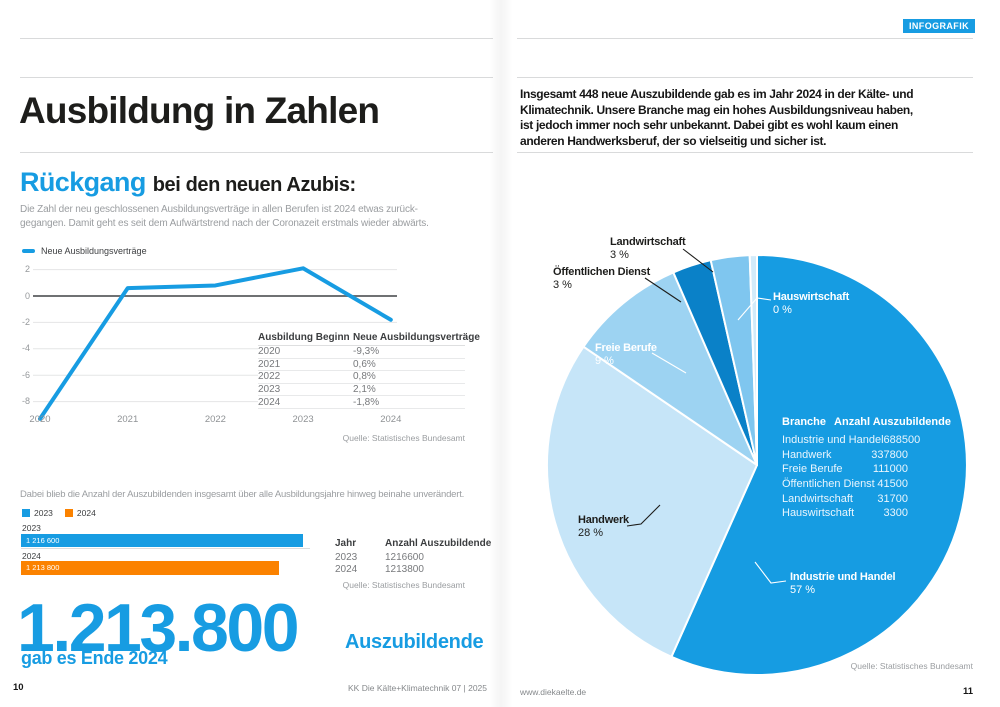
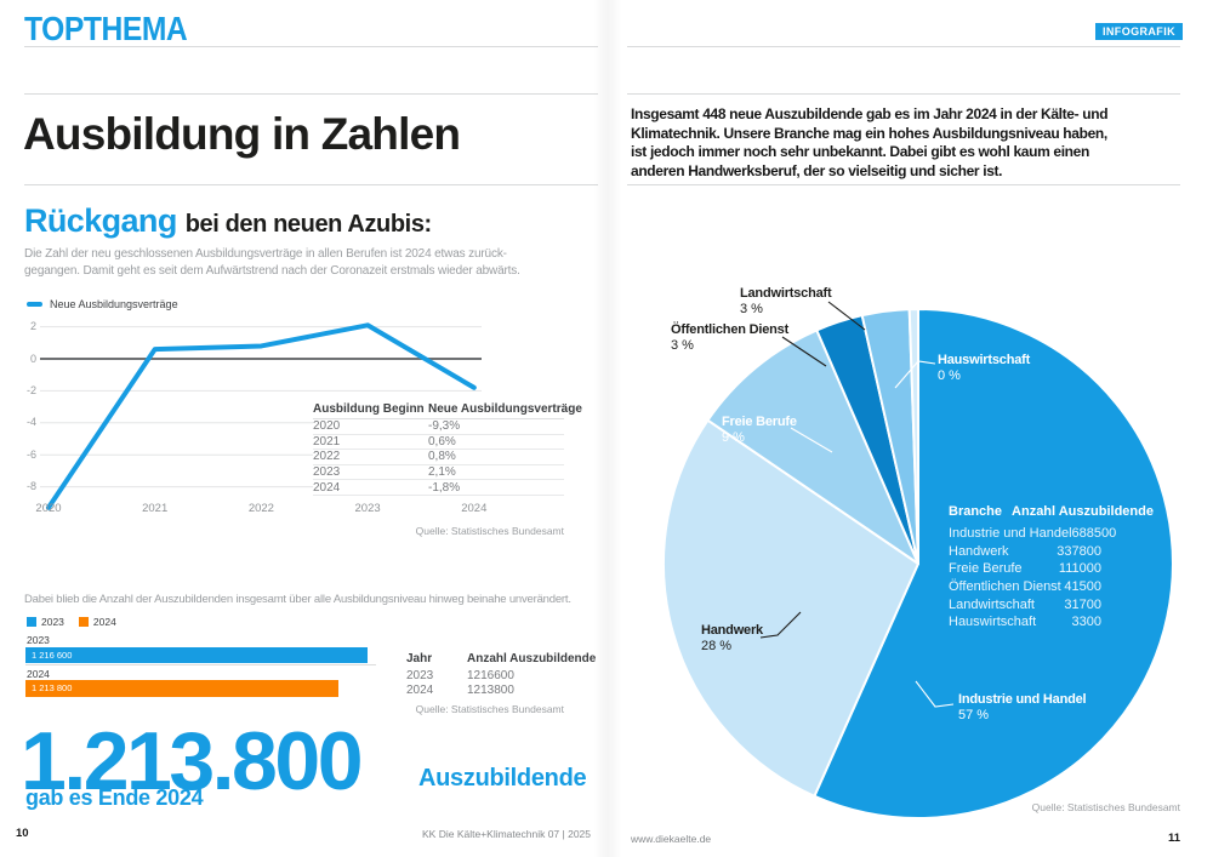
+ TOPTHEMA
  INFOGRAFIK
  Ausbildung in Zahlen
  Insgesamt 448 neue Auszubildende gab es im Jahr 2024 in der Kälte- und
  Klimatechnik. Unsere Branche mag ein hohes Ausbildungsniveau haben,
  ist jedoch immer noch sehr unbekannt. Dabei gibt es wohl kaum einen
  anderen Handwerksberuf, der so vielseitig und sicher ist.
  Rückgang bei den neuen Azubis:
  Die Zahl der neu geschlossenen Ausbildungsverträge in allen Berufen ist 2024 etwas zurück-
  gegangen. Damit geht es seit dem Aufwärtstrend nach der Coronazeit erstmals wieder abwärts.
  Neue Ausbildungsverträge
  2
  0
  -2
  -4
  -6
  -8
  2020
  2021
  2022
  2023
  2024
  Ausbildung Beginn
  Neue Ausbildungsverträge
  2020
  -9,3%
  2021
  0,6%
  2022
  0,8%
  2023
  2,1%
  2024
  -1,8%
  Quelle: Statistisches Bundesamt
- Dabei blieb die Anzahl der Auszubildenden insgesamt über alle Ausbildungsjahre hinweg beinahe unverändert.
+ Dabei blieb die Anzahl der Auszubildenden insgesamt über alle Ausbildungsniveau hinweg beinahe unverändert.
  2023
  2024
  2023
  1 216 600
  2024
  1 213 800
  Jahr
  Anzahl Auszubildend
  2023
  1216600
  2024
  1213800
  Quelle: Statistisches Bundesamt
  1.213.800
  Auszubildende
  gab es Ende 2024
  Industrie und Handel
  57 %
  Handwerk
  28 %
  Freie Berufe
  9 %
  Öffentlichen Dienst
  3 %
  Landwirtschaft
  3 %
  Hauswirtschaft
  0 %
  Branche
  Anzahl Auszubildende
  Industrie und Handel
  688500
  Handwerk
  337800
  Freie Berufe
  111000
  Öffentlichen Dienst
  41500
  Landwirtschaft
  31700
  Hauswirtschaft
  3300
  Quelle: Statistisches Bundesamt
  10
  KK Die Kälte+Klimatechnik 07 | 2025
  www.diekaelte.de
  11
